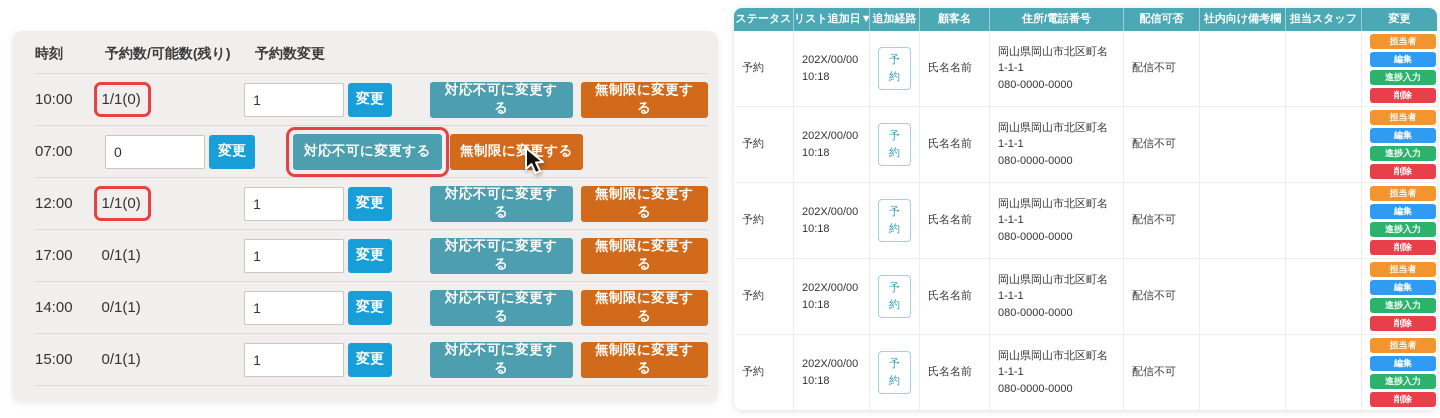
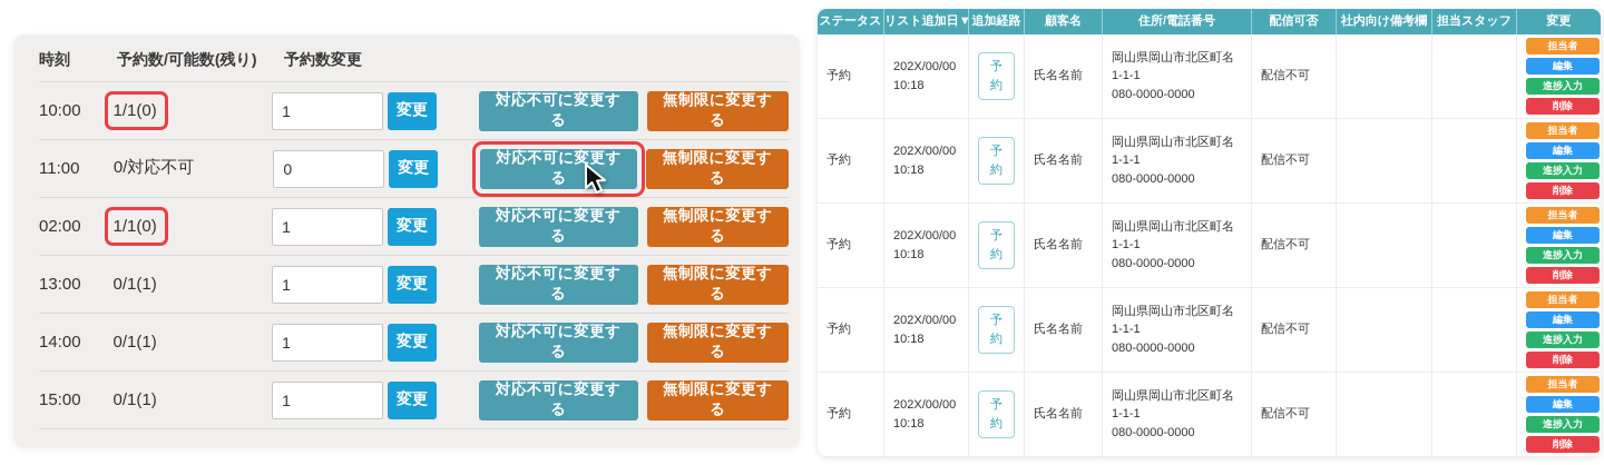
  時刻
  予約数/可能数(残り)
  予約数変更
  10:00
  1/1(0)
  1
  変更
  対応不可に変更する
  無制限に変更する
- 07:00
+ 11:00
+ 0/対応不可
  0
  変更
  対応不可に変更する
  無制限に変更する
- 12:00
+ 02:00
  1/1(0)
  1
  変更
  対応不可に変更する
  無制限に変更する
- 17:00
+ 13:00
  0/1(1)
  1
  変更
  対応不可に変更する
  無制限に変更する
  14:00
  0/1(1)
  1
  変更
  対応不可に変更する
  無制限に変更する
  15:00
  0/1(1)
  1
  変更
  対応不可に変更する
  無制限に変更する
  ステータス	リスト追加日▼	追加経路	顧客名	住所/電話番号	配信可否	社内向け備考欄	担当スタッフ	変更
  予約	202X/00/0010:18	予約	氏名名前	岡山県岡山市北区町名1-1-1080-0000-0000	配信不可			担当者 編集 進捗入力 削除
  予約	202X/00/0010:18	予約	氏名名前	岡山県岡山市北区町名1-1-1080-0000-0000	配信不可			担当者 編集 進捗入力 削除
  予約	202X/00/0010:18	予約	氏名名前	岡山県岡山市北区町名1-1-1080-0000-0000	配信不可			担当者 編集 進捗入力 削除
  予約	202X/00/0010:18	予約	氏名名前	岡山県岡山市北区町名1-1-1080-0000-0000	配信不可			担当者 編集 進捗入力 削除
  予約	202X/00/0010:18	予約	氏名名前	岡山県岡山市北区町名1-1-1080-0000-0000	配信不可			担当者 編集 進捗入力 削除
